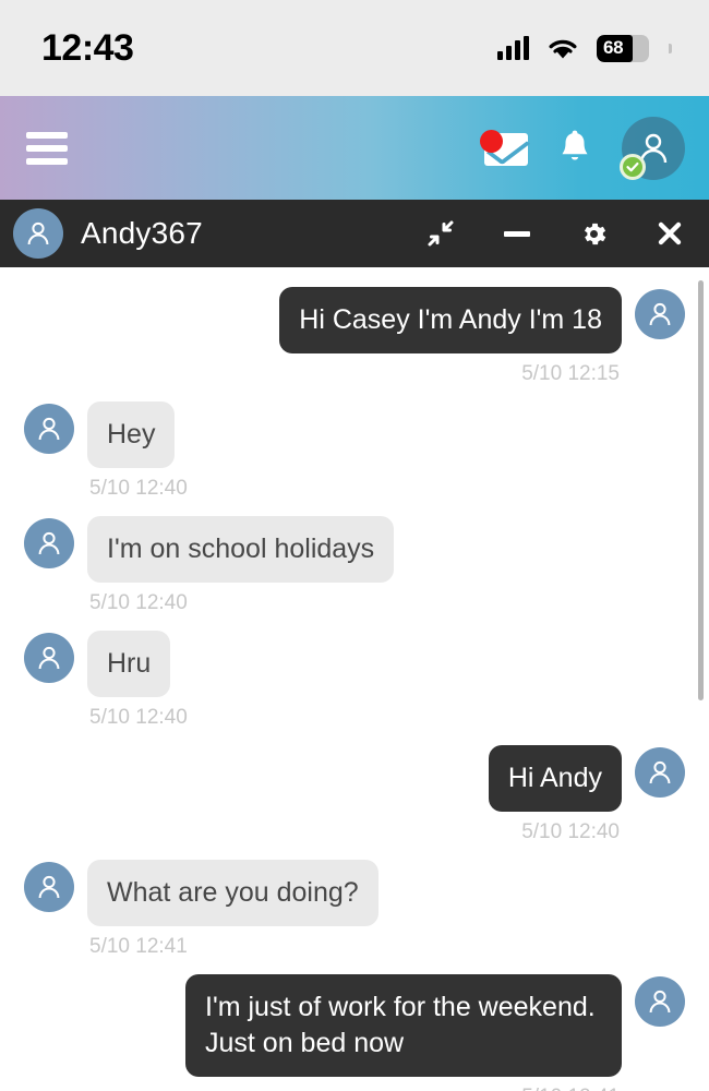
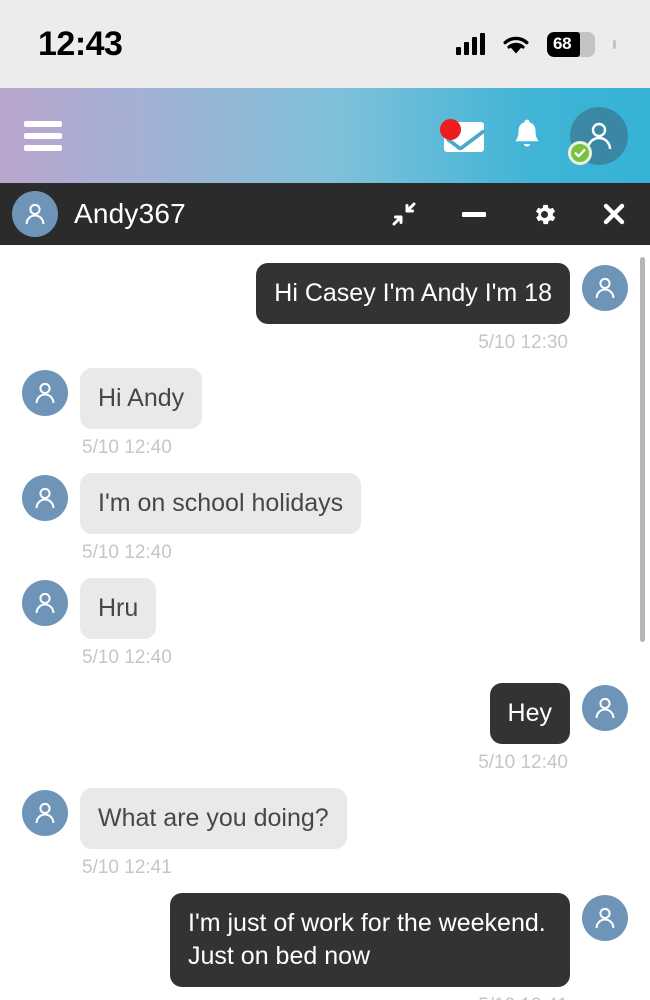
  12:43
  68
  Andy367
  Hi Casey I'm Andy I'm 18
- 5/10 12:15
+ 5/10 12:30
- Hey
+ Hi Andy
  5/10 12:40
  I'm on school holidays
  5/10 12:40
  Hru
  5/10 12:40
- Hi Andy
+ Hey
  5/10 12:40
  What are you doing?
  5/10 12:41
  I'm just of work for the weekend. Just on bed now
